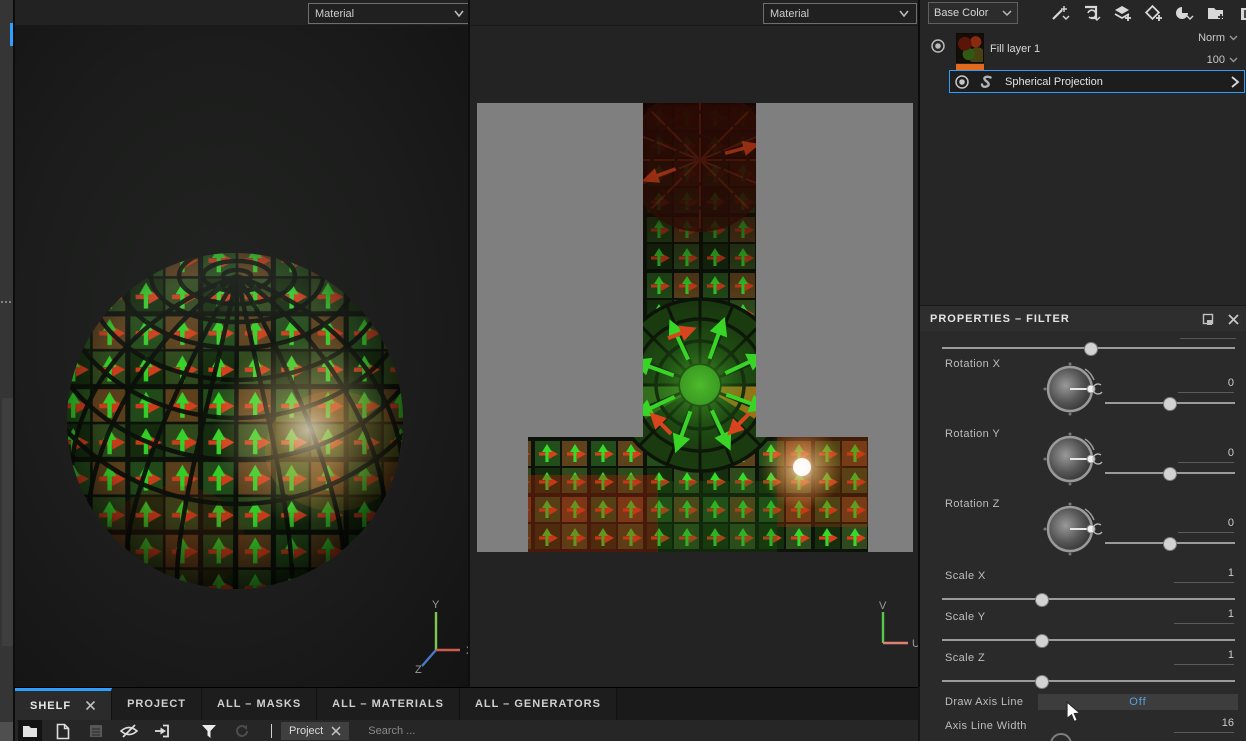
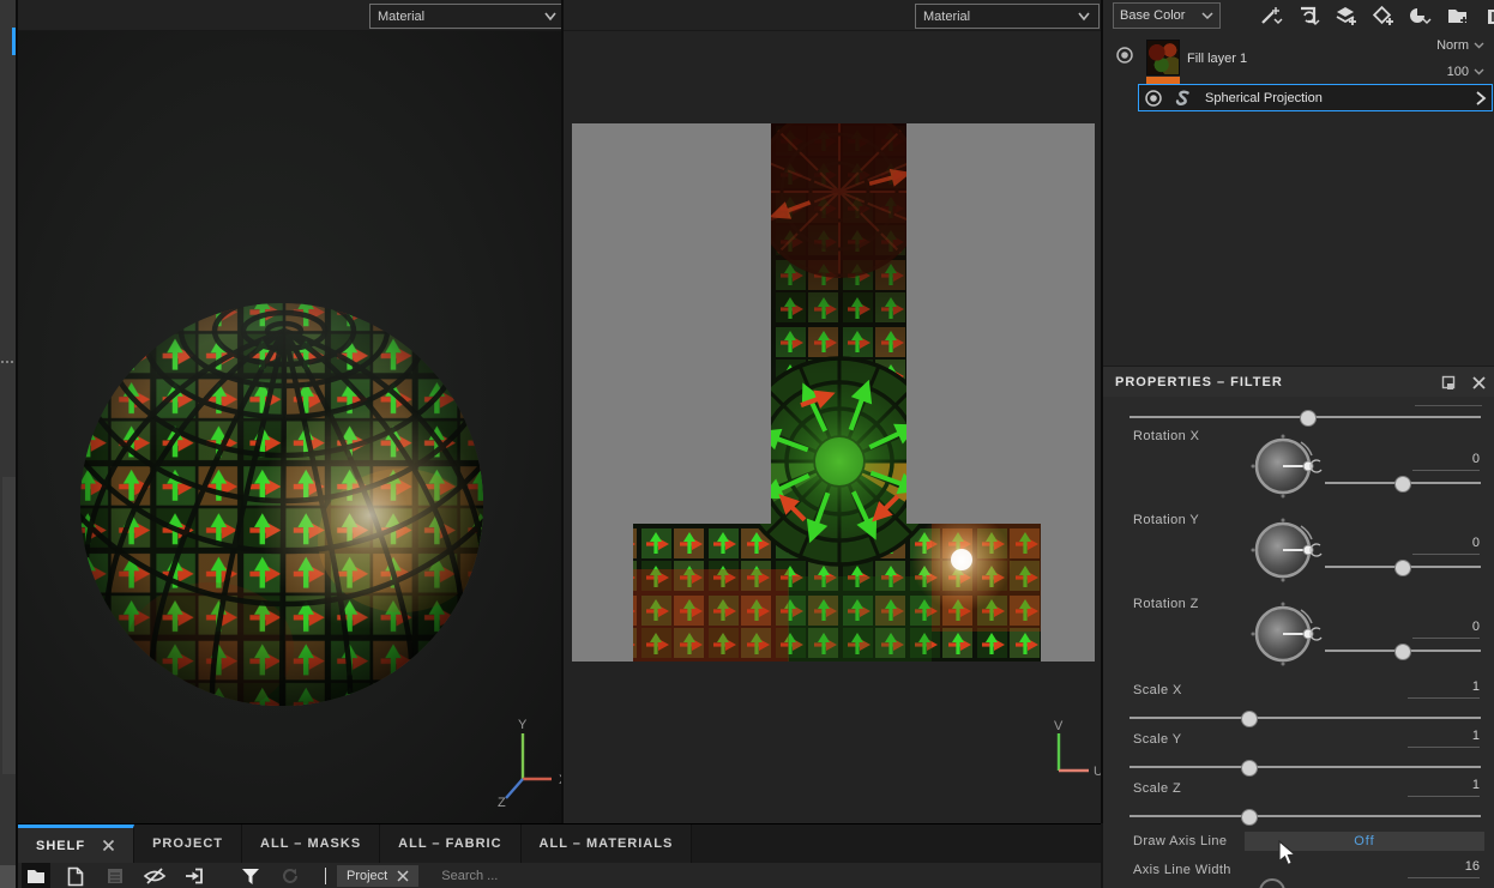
  Material
  Y
  Z
  Material
  V
  U
  Base Color
  Fill layer 1
  Norm
  100
  Spherical Projection
  PROPERTIES – FILTER
  Rotation X
  0
  Rotation Y
  0
  Rotation Z
  0
  Scale X
  1
  Scale Y
  1
  Scale Z
  1
  Draw Axis Line
  Off
  Axis Line Width
  16
  SHELF
  PROJECT
  ALL – MASKS
+ ALL – FABRIC
  ALL – MATERIALS
- ALL – GENERATORS
  Project
  Search ...
